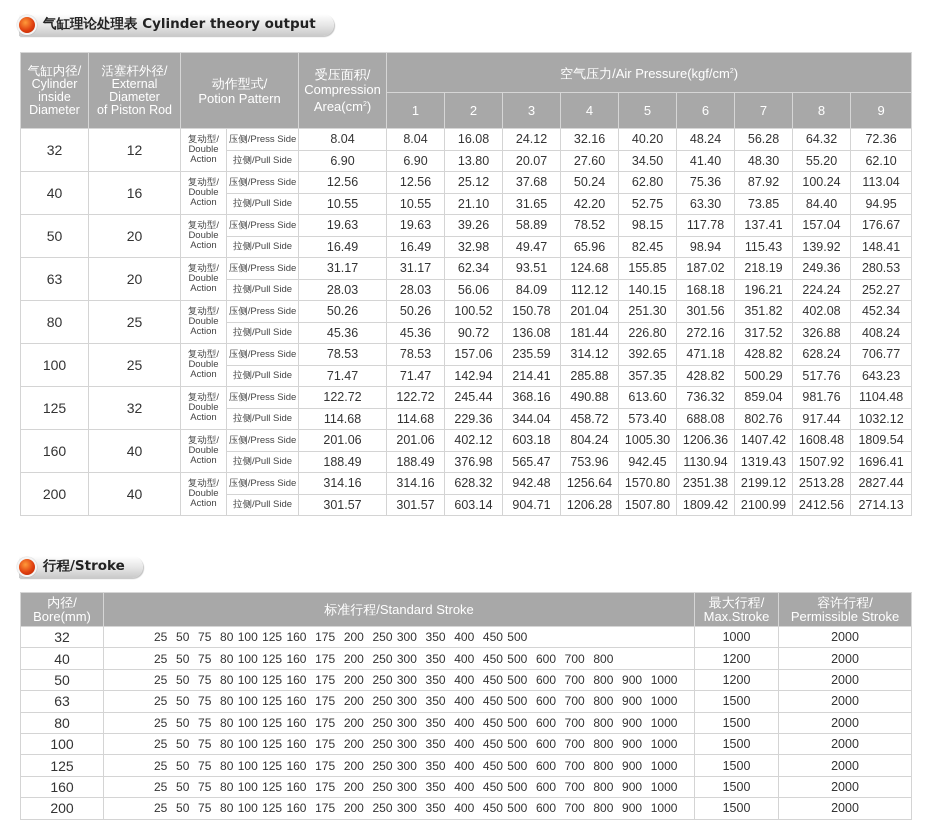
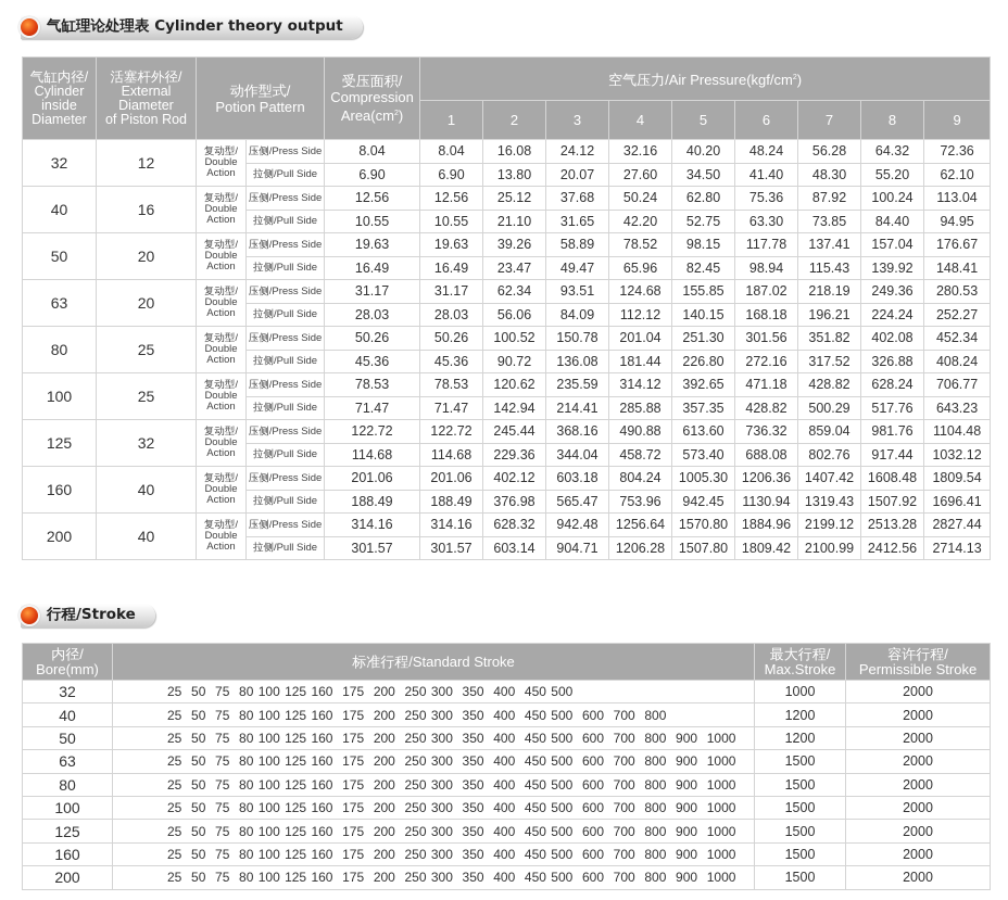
  气缸理论处理表 Cylinder theory output
  气缸内径/CylinderinsideDiameter	活塞杆外径/ExternalDiameterof Piston Rod	动作型式/Potion Pattern	受压面积/ Compression Area(cm )	空气压力/Air Pressure(kgf/cm )
  1	2	3	4	5	6	7	8	9
  32	12	复动型/DoubleAction	压侧/Press Side	8.04	8.04	16.08	24.12	32.16	40.20	48.24	56.28	64.32	72.36
  拉侧/Pull Side	6.90	6.90	13.80	20.07	27.60	34.50	41.40	48.30	55.20	62.10
  40	16	复动型/DoubleAction	压侧/Press Side	12.56	12.56	25.12	37.68	50.24	62.80	75.36	87.92	100.24	113.04
  拉侧/Pull Side	10.55	10.55	21.10	31.65	42.20	52.75	63.30	73.85	84.40	94.95
  50	20	复动型/DoubleAction	压侧/Press Side	19.63	19.63	39.26	58.89	78.52	98.15	117.78	137.41	157.04	176.67
- 拉侧/Pull Side	16.49	16.49	32.98	49.47	65.96	82.45	98.94	115.43	139.92	148.41
+ 拉侧/Pull Side	16.49	16.49	23.47	49.47	65.96	82.45	98.94	115.43	139.92	148.41
  63	20	复动型/DoubleAction	压侧/Press Side	31.17	31.17	62.34	93.51	124.68	155.85	187.02	218.19	249.36	280.53
  拉侧/Pull Side	28.03	28.03	56.06	84.09	112.12	140.15	168.18	196.21	224.24	252.27
  80	25	复动型/DoubleAction	压侧/Press Side	50.26	50.26	100.52	150.78	201.04	251.30	301.56	351.82	402.08	452.34
  拉侧/Pull Side	45.36	45.36	90.72	136.08	181.44	226.80	272.16	317.52	326.88	408.24
- 100	25	复动型/DoubleAction	压侧/Press Side	78.53	78.53	157.06	235.59	314.12	392.65	471.18	428.82	628.24	706.77
+ 100	25	复动型/DoubleAction	压侧/Press Side	78.53	78.53	120.62	235.59	314.12	392.65	471.18	428.82	628.24	706.77
  拉侧/Pull Side	71.47	71.47	142.94	214.41	285.88	357.35	428.82	500.29	517.76	643.23
  125	32	复动型/DoubleAction	压侧/Press Side	122.72	122.72	245.44	368.16	490.88	613.60	736.32	859.04	981.76	1104.48
  拉侧/Pull Side	114.68	114.68	229.36	344.04	458.72	573.40	688.08	802.76	917.44	1032.12
  160	40	复动型/DoubleAction	压侧/Press Side	201.06	201.06	402.12	603.18	804.24	1005.30	1206.36	1407.42	1608.48	1809.54
  拉侧/Pull Side	188.49	188.49	376.98	565.47	753.96	942.45	1130.94	1319.43	1507.92	1696.41
- 200	40	复动型/DoubleAction	压侧/Press Side	314.16	314.16	628.32	942.48	1256.64	1570.80	2351.38	2199.12	2513.28	2827.44
+ 200	40	复动型/DoubleAction	压侧/Press Side	314.16	314.16	628.32	942.48	1256.64	1570.80	1884.96	2199.12	2513.28	2827.44
  拉侧/Pull Side	301.57	301.57	603.14	904.71	1206.28	1507.80	1809.42	2100.99	2412.56	2714.13
  行程/Stroke
  内径/Bore(mm)	标准行程/Standard Stroke	最大行程/Max.Stroke	容许行程/Permissible Stroke
  32	25 50 75 80 100 125 160 175 200 250 300 350 400 450 500	1000	2000
  40	25 50 75 80 100 125 160 175 200 250 300 350 400 450 500 600 700 800	1200	2000
  50	25 50 75 80 100 125 160 175 200 250 300 350 400 450 500 600 700 800 900 1000	1200	2000
  63	25 50 75 80 100 125 160 175 200 250 300 350 400 450 500 600 700 800 900 1000	1500	2000
  80	25 50 75 80 100 125 160 175 200 250 300 350 400 450 500 600 700 800 900 1000	1500	2000
  100	25 50 75 80 100 125 160 175 200 250 300 350 400 450 500 600 700 800 900 1000	1500	2000
  125	25 50 75 80 100 125 160 175 200 250 300 350 400 450 500 600 700 800 900 1000	1500	2000
  160	25 50 75 80 100 125 160 175 200 250 300 350 400 450 500 600 700 800 900 1000	1500	2000
  200	25 50 75 80 100 125 160 175 200 250 300 350 400 450 500 600 700 800 900 1000	1500	2000
